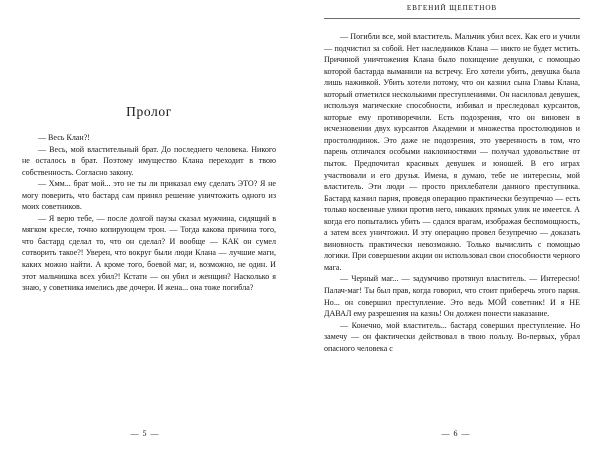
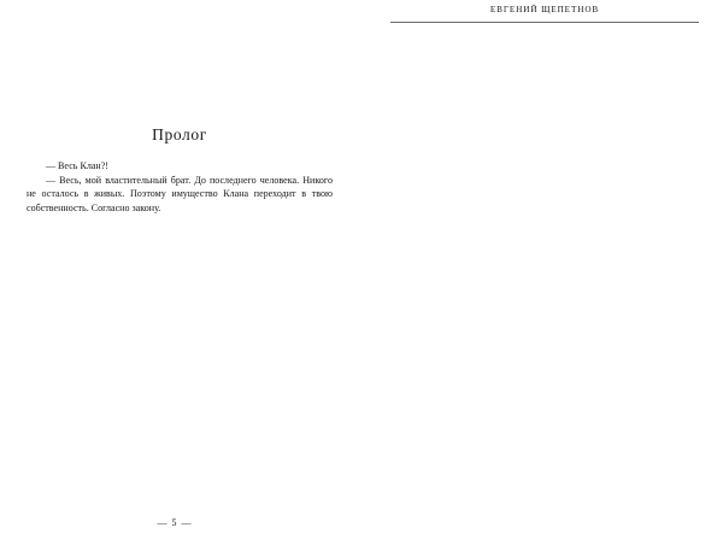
  Пролог
  — Весь Клан?!
- — Весь, мой властительный брат. До последнего человека. Никого не осталось в брат. Поэтому имущество Клана переходит в твою собственность. Согласно закону.
+ — Весь, мой властительный брат. До последнего человека. Никого не осталось в живых. Поэтому имущество Клана переходит в твою собственность. Согласно закону.
- — Хмм... брат мой... это не ты ли приказал ему сделать ЭТО? Я не могу поверить, что бастард сам принял решение уничтожить одного из моих советников.
- — Я верю тебе, — после долгой паузы сказал мужчина, сидящий в мягком кресле, точно копирующем трон. — Тогда какова причина того, что бастард сделал то, что он сделал? И вообще — КАК он сумел сотворить такое?! Уверен, что вокруг были люди Клана — лучшие маги, каких можно найти. А кроме того, боевой маг, и, возможно, не один. И этот мальчишка всех убил?! Кстати — он убил и женщин? Насколько я знаю, у советника имелись две дочери. И жена... она тоже погибла?
  — 5 —
  ЕВГЕНИЙ ЩЕПЕТНОВ
- — Погибли все, мой властитель. Мальчик убил всех. Как его и учили — подчистил за собой. Нет наследников Клана — никто не будет мстить. Причиной уничтожения Клана было похищение девушки, с помощью которой бастарда выманили на встречу. Его хотели убить, девушка была лишь наживкой. Убить хотели потому, что он казнил сына Главы Клана, который отметился несколькими преступлениями. Он насиловал девушек, используя магические способности, избивал и преследовал курсантов, которые ему противоречили. Есть подозрения, что он виновен в исчезновении двух курсантов Академии и множества простолюдинов и простолюдинок. Это даже не подозрения, это уверенность в том, что парень отличался особыми наклонностями — получал удовольствие от пыток. Предпочитал красивых девушек и юношей. В его играх участвовали и его друзья. Имена, я думаю, тебе не интересны, мой властитель. Эти люди — просто прихлебатели данного преступника. Бастард казнил парня, проведя операцию практически безупречно — есть только косвенные улики против него, никаких прямых улик не имеется. А когда его попытались убить — сдался врагам, изображая беспомощность, а затем всех уничтожил. И эту операцию провел безупречно — доказать виновность практически невозможно. Только вычислить с помощью логики. При совершении акции он использовал свои способности черного мага.
- — Черный маг... — задумчиво протянул властитель. — Интересно! Палач-маг! Ты был прав, когда говорил, что стоит приберечь этого парня. Но... он совершил преступление. Это ведь МОЙ советник! И я НЕ ДАВАЛ ему разрешения на казнь! Он должен понести наказание.
- — Конечно, мой властитель... бастард совершил преступление. Но замечу — он фактически действовал в твою пользу. Во-первых, убрал опасного человека с
- — 6 —
